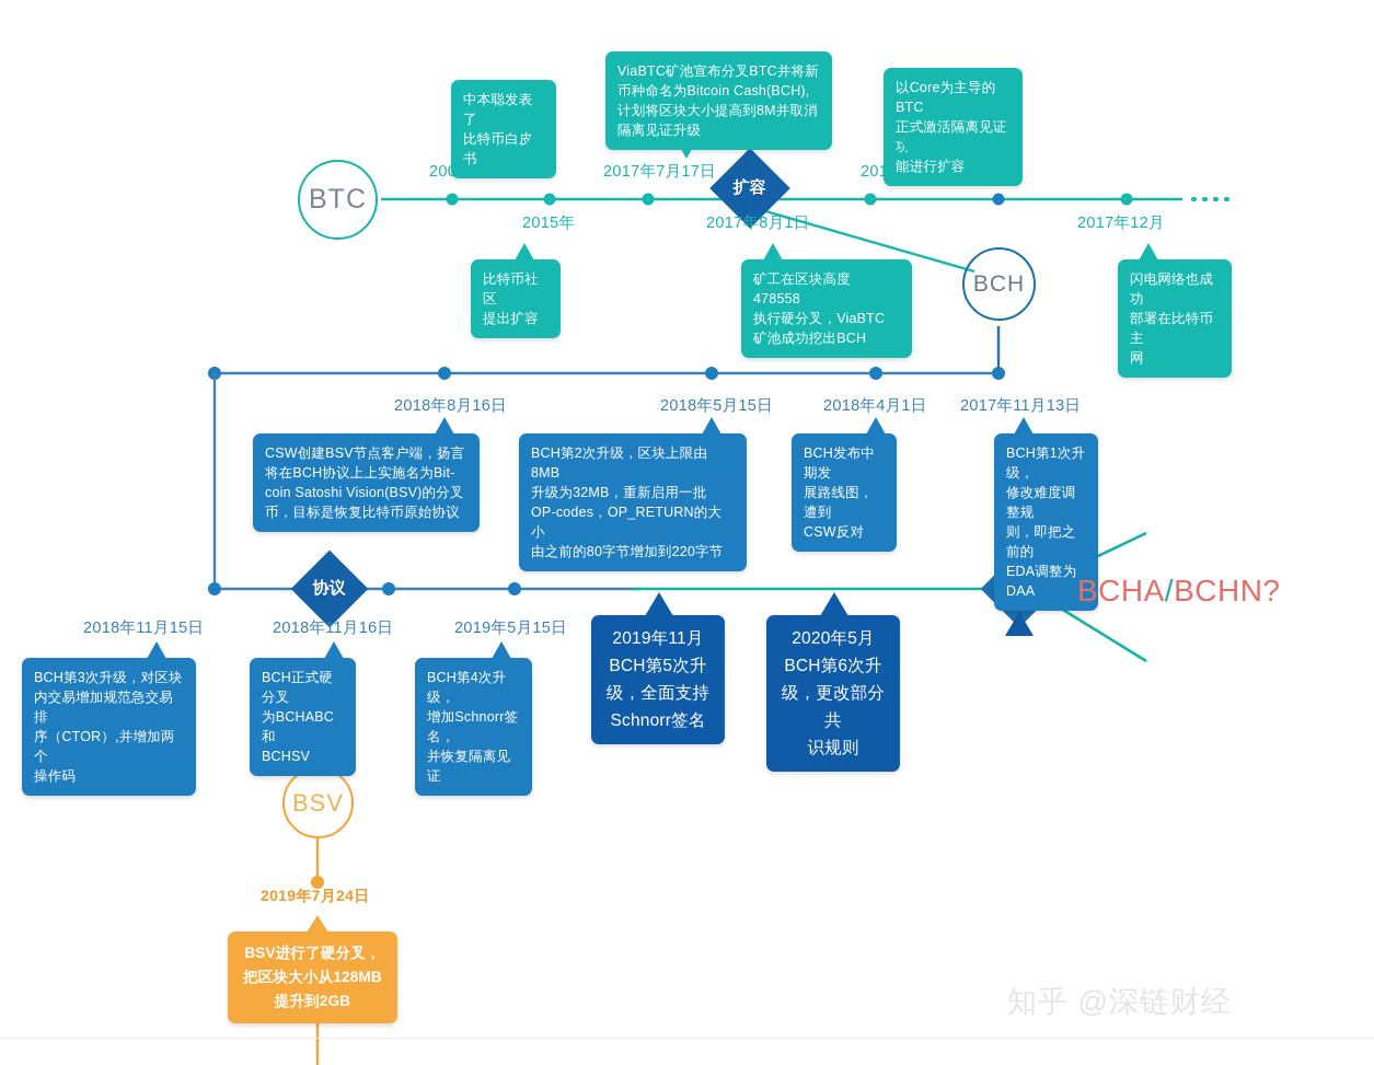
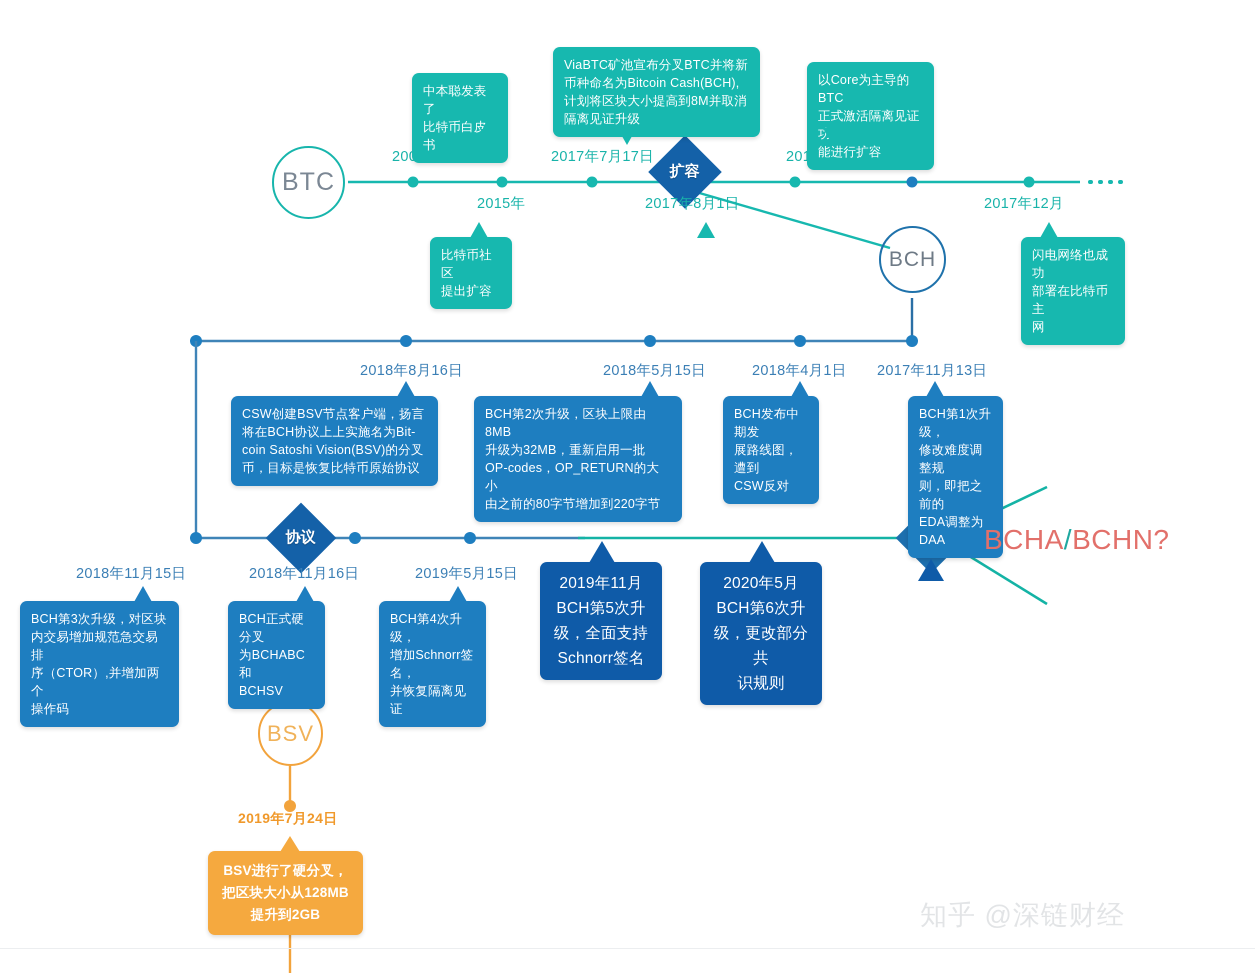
  BTC
  BCH
  BSV
  2015年
  2017年7月17日
  2017年8月1日
  2017年12月
  中本聪发表了
  比特币白皮书
  ViaBTC矿池宣布分叉BTC并将新
  币种命名为Bitcoin Cash(BCH),
  计划将区块大小提高到8M并取消
  隔离见证升级
  以Core为主导的BTC
  正式激活隔离见证功
  能进行扩容
  比特币社区
  提出扩容
- 矿工在区块高度 478558
- 执行硬分叉，ViaBTC
- 矿池成功挖出BCH
  闪电网络也成功
  部署在比特币主
  网
  2018年8月16日
  2018年5月15日
  2018年4月1日
  2017年11月13日
  CSW创建BSV节点客户端，扬言
  将在BCH协议上上实施名为Bit-
  coin Satoshi Vision(BSV)的分叉
  币，目标是恢复比特币原始协议
  BCH第2次升级，区块上限由8MB
  升级为32MB，重新启用一批
  OP-codes，OP_RETURN的大小
  由之前的80字节增加到220字节
  BCH发布中期发
  展路线图，遭到
  CSW反对
  BCH第1次升级，
  修改难度调整规
  则，即把之前的
  EDA调整为DAA
  2018年11月15日
  2018年11月16日
  2019年5月15日
  BCH第3次升级，对区块
  内交易增加规范急交易排
  序（CTOR）,并增加两个
  操作码
  BCH正式硬分叉
  为BCHABC和
  BCHSV
  BCH第4次升级，
  增加Schnorr签名，
  并恢复隔离见证
  2019年11月
  BCH第5次升
  级，全面支持
  Schnorr签名
  2020年5月
  BCH第6次升
  级，更改部分共
  识规则
  BCHA/BCHN?
  2019年7月24日
  BSV进行了硬分叉，
  把区块大小从128MB
  提升到2GB
  知乎 @深链财经
